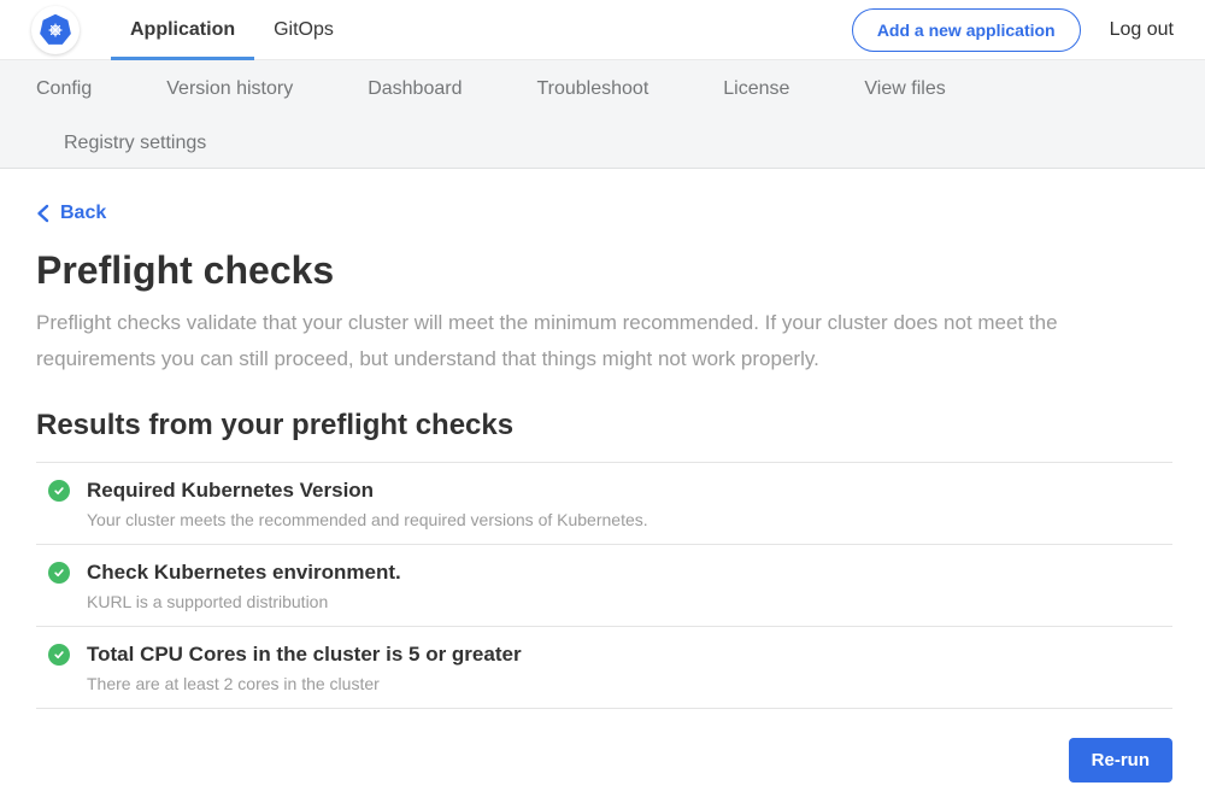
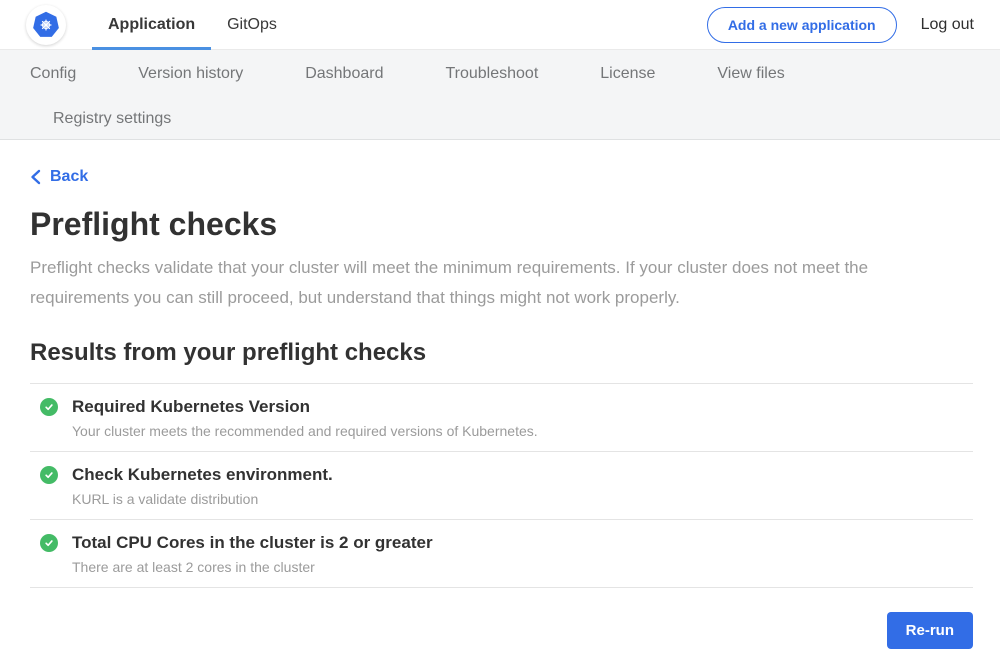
  Application
  GitOps
  Add a new application
  Log out
  Config
  Version history
  Dashboard
  Troubleshoot
  License
  View files
  Registry settings
  Back
  Preflight checks
- Preflight checks validate that your cluster will meet the minimum recommended. If your cluster does not meet the requirements you can still proceed, but understand that things might not work properly.
+ Preflight checks validate that your cluster will meet the minimum requirements. If your cluster does not meet the requirements you can still proceed, but understand that things might not work properly.
  Results from your preflight checks
  Required Kubernetes Version
  Your cluster meets the recommended and required versions of Kubernetes.
  Check Kubernetes environment.
- KURL is a supported distribution
+ KURL is a validate distribution
- Total CPU Cores in the cluster is 5 or greater
+ Total CPU Cores in the cluster is 2 or greater
  There are at least 2 cores in the cluster
  Re-run
